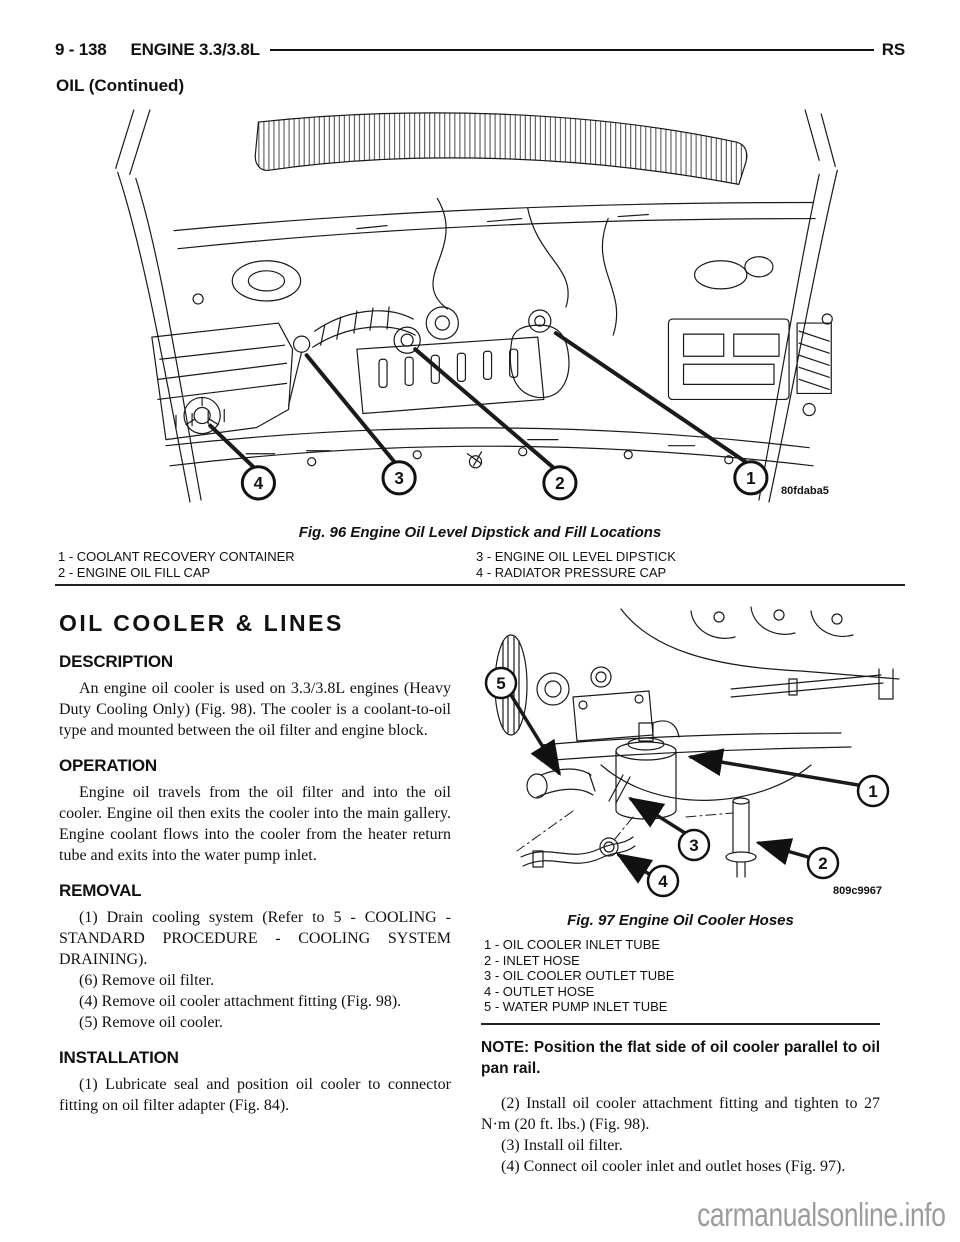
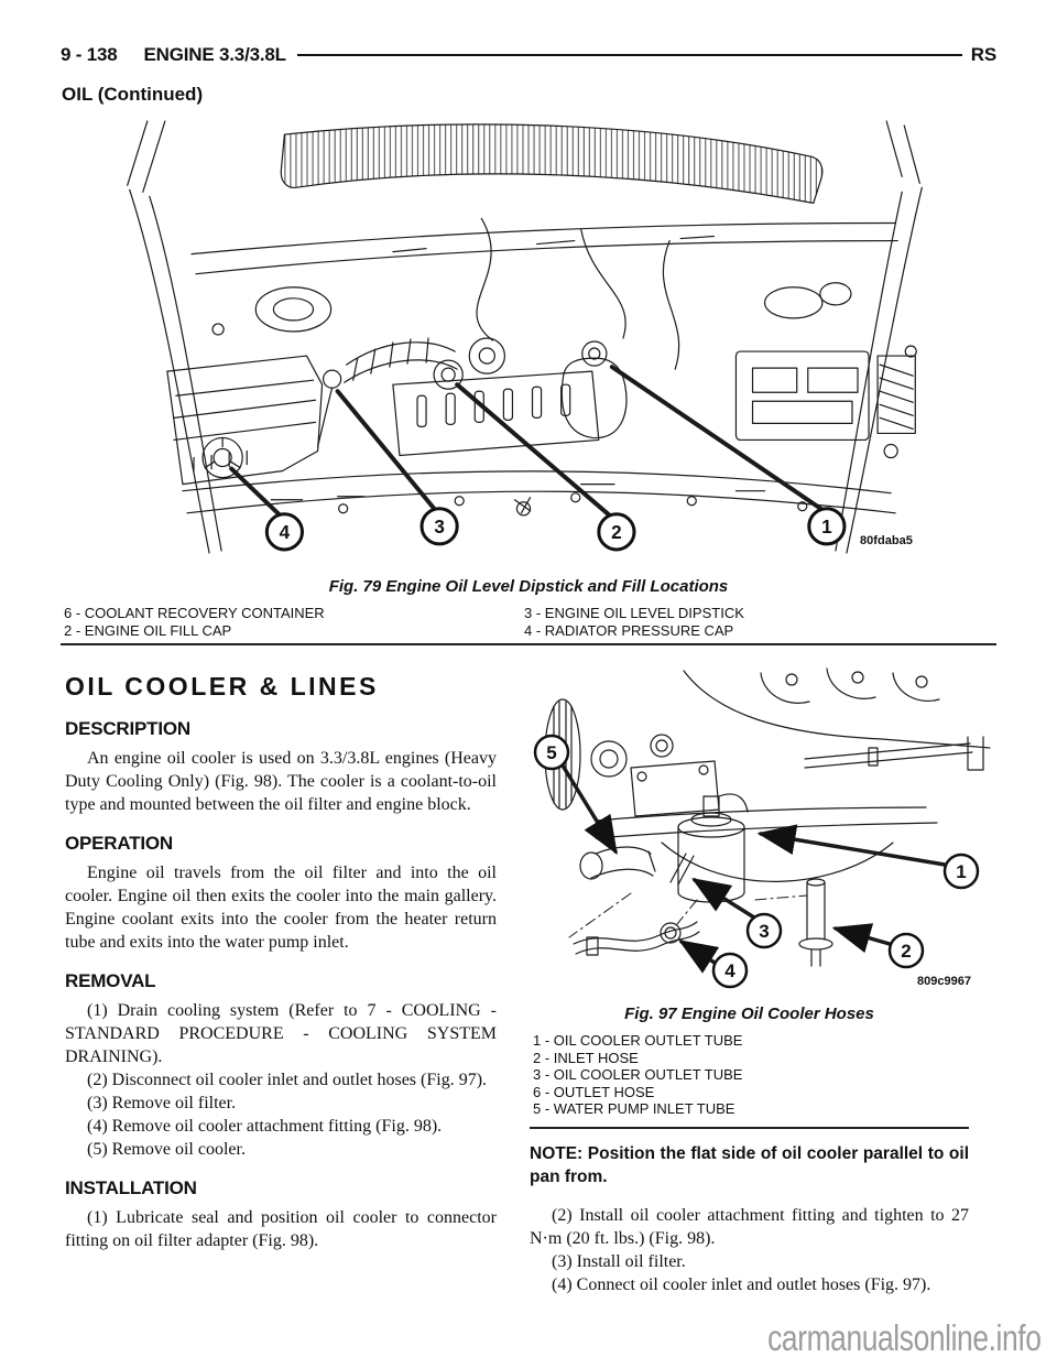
  9 - 138
  ENGINE 3.3/3.8L
  RS
  OIL (Continued)
  4
  3
  2
  1
  80fdaba5
- Fig. 96 Engine Oil Level Dipstick and Fill Locations
+ Fig. 79 Engine Oil Level Dipstick and Fill Locations
- 1 - COOLANT RECOVERY CONTAINER
+ 6 - COOLANT RECOVERY CONTAINER
  2 - ENGINE OIL FILL CAP
  3 - ENGINE OIL LEVEL DIPSTICK
  4 - RADIATOR PRESSURE CAP
  OIL COOLER & LINES
  DESCRIPTION
  An engine oil cooler is used on 3.3/3.8L engines (Heavy Duty Cooling Only) (Fig. 98). The cooler is a coolant-to-oil type and mounted between the oil filter and engine block.
  OPERATION
- Engine oil travels from the oil filter and into the oil cooler. Engine oil then exits the cooler into the main gallery. Engine coolant flows into the cooler from the heater return tube and exits into the water pump inlet.
+ Engine oil travels from the oil filter and into the oil cooler. Engine oil then exits the cooler into the main gallery. Engine coolant exits into the cooler from the heater return tube and exits into the water pump inlet.
  REMOVAL
- (1) Drain cooling system (Refer to 5 - COOLING - STANDARD PROCEDURE - COOLING SYSTEM DRAINING).
+ (1) Drain cooling system (Refer to 7 - COOLING - STANDARD PROCEDURE - COOLING SYSTEM DRAINING).
+ (2) Disconnect oil cooler inlet and outlet hoses (Fig. 97).
- (6) Remove oil filter.
+ (3) Remove oil filter.
  (4) Remove oil cooler attachment fitting (Fig. 98).
  (5) Remove oil cooler.
  INSTALLATION
- (1) Lubricate seal and position oil cooler to connector fitting on oil filter adapter (Fig. 84).
+ (1) Lubricate seal and position oil cooler to connector fitting on oil filter adapter (Fig. 98).
  5
  1
  3
  2
  4
  809c9967
  Fig. 97 Engine Oil Cooler Hoses
- 1 - OIL COOLER INLET TUBE
+ 1 - OIL COOLER OUTLET TUBE
  2 - INLET HOSE
  3 - OIL COOLER OUTLET TUBE
- 4 - OUTLET HOSE
+ 6 - OUTLET HOSE
  5 - WATER PUMP INLET TUBE
- NOTE: Position the flat side of oil cooler parallel to oil pan rail.
+ NOTE: Position the flat side of oil cooler parallel to oil pan from.
  (2) Install oil cooler attachment fitting and tighten to 27 N·m (20 ft. lbs.) (Fig. 98).
  (3) Install oil filter.
  (4) Connect oil cooler inlet and outlet hoses (Fig. 97).
  carmanualsonline.info
